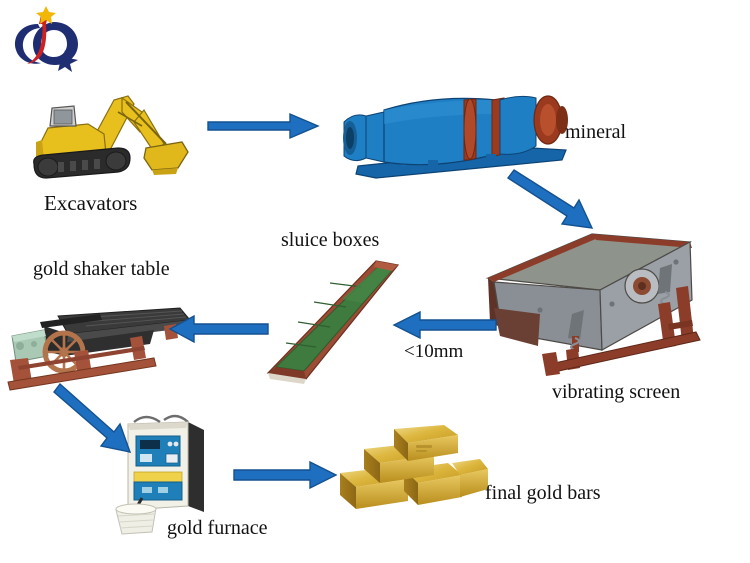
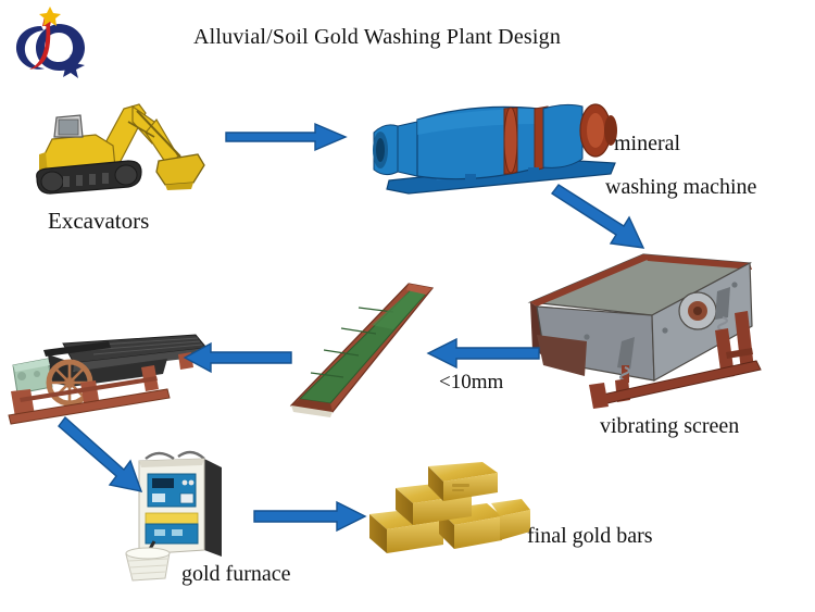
+ Alluvial/Soil Gold Washing Plant Design
  Excavators
  mineral
+ washing machine
  vibrating screen
- sluice boxes
- gold shaker table
  gold furnace
  final gold bars
  <10mm
